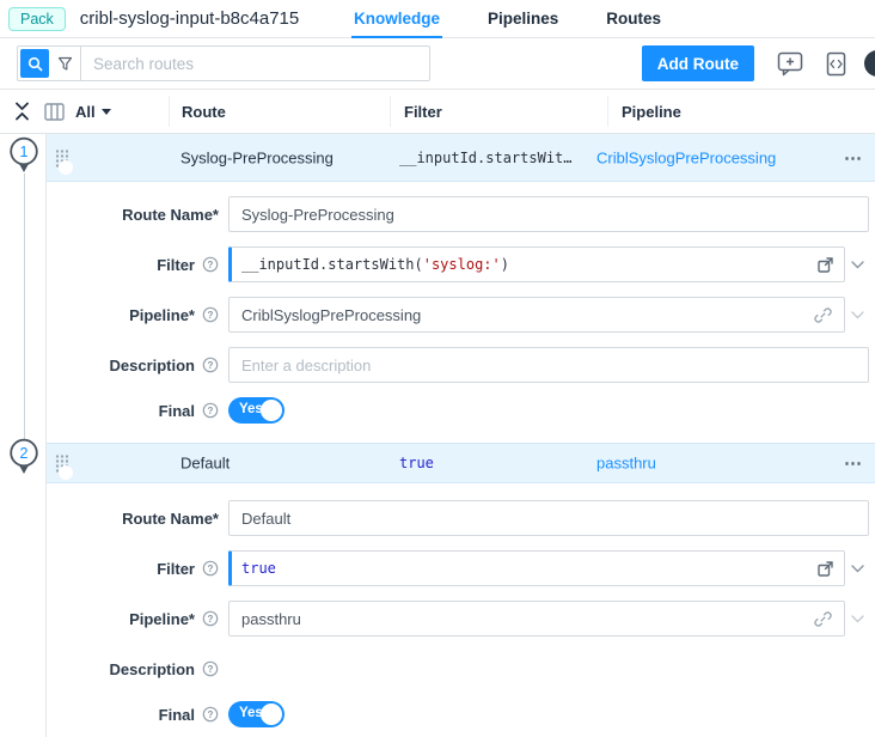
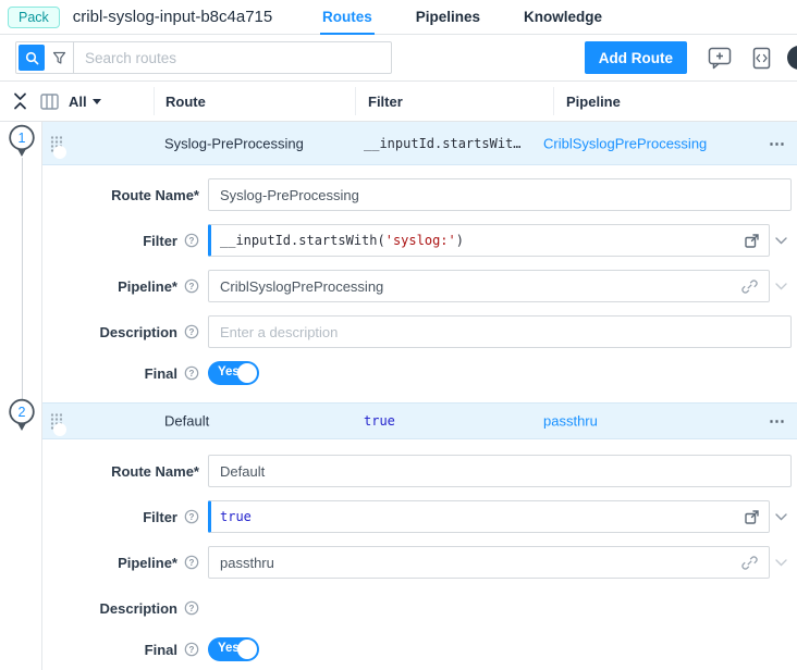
  Pack
  cribl-syslog-input-b8c4a715
- Knowledge
+ Routes
  Pipelines
- Routes
+ Knowledge
  Search routes
  Add Route
  All
  Route
  Filter
  Pipeline
  1
  2
  Syslog-PreProcessing
  __inputId.startsWit…
  CriblSyslogPreProcessing
  ⋯
  Route Name*
  Syslog-PreProcessing
  Filter
  ?
  __inputId.startsWith('syslog:')
  Pipeline*
  ?
  CriblSyslogPreProcessing
  Description
  ?
  Enter a description
  Final
  ?
  Yes
  Default
  true
  passthru
  ⋯
  Route Name*
  Default
  Filter
  ?
  true
  Pipeline*
  ?
  passthru
  Description
  ?
  Final
  ?
  Yes
